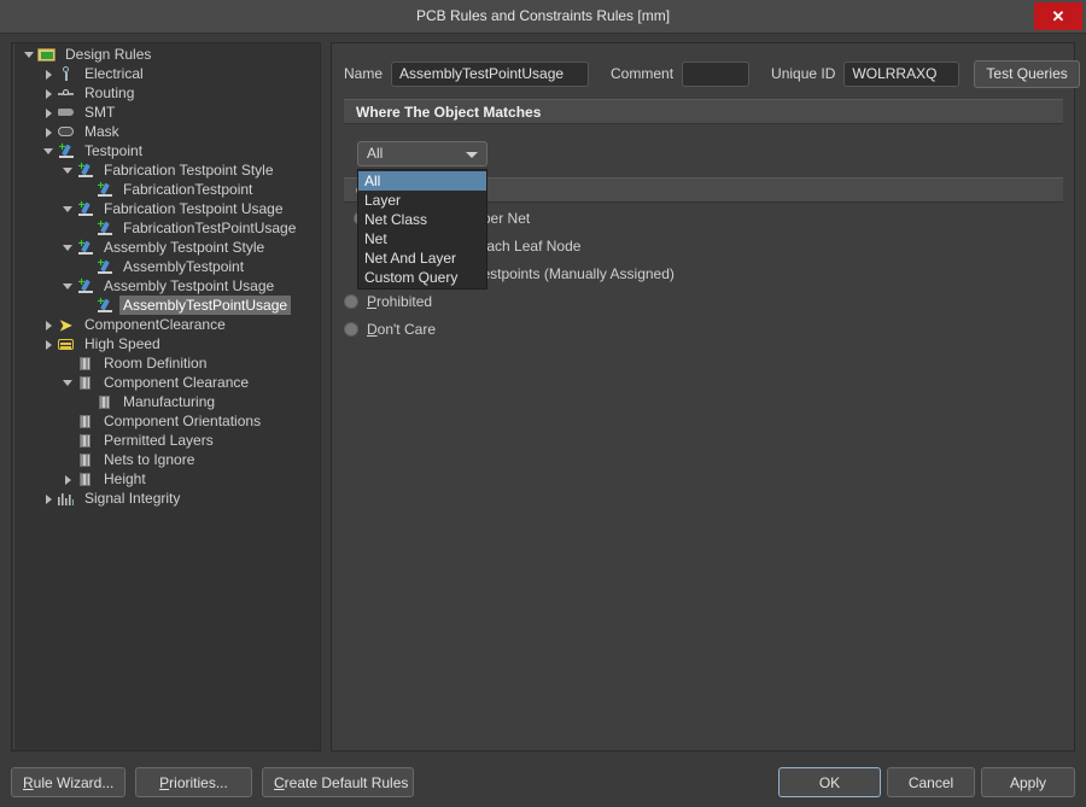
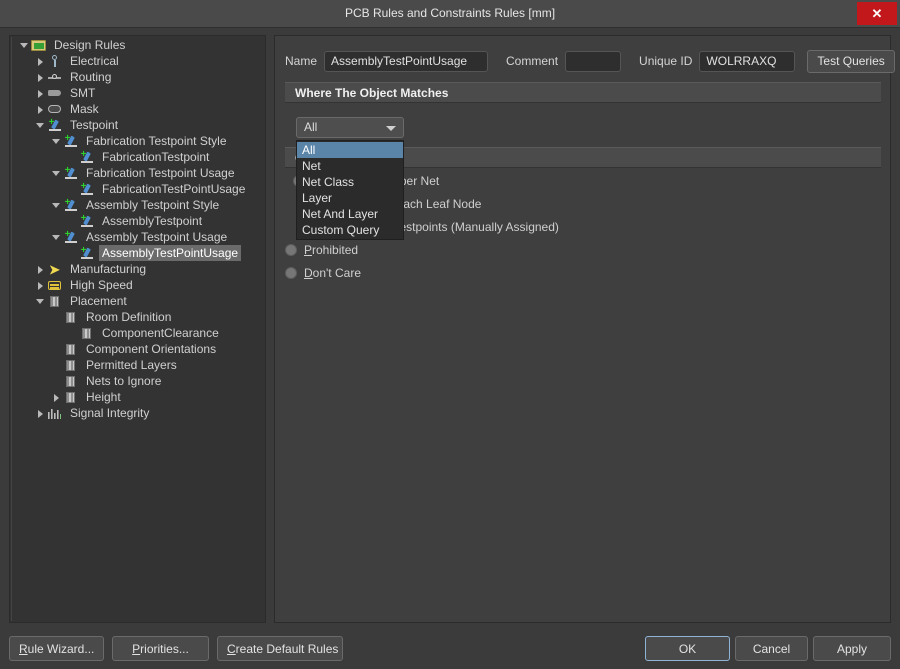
  PCB Rules and Constraints Rules [mm]
  ✕
  Design Rules
  Electrical
  Routing
  SMT
  Mask
  +
  Testpoint
  +
  Fabrication Testpoint Style
  +
  FabricationTestpoint
  +
  Fabrication Testpoint Usage
  +
  FabricationTestPointUsage
  +
  Assembly Testpoint Style
  +
  AssemblyTestpoint
  +
  Assembly Testpoint Usage
  +
  AssemblyTestPointUsage
  ➤
- ComponentClearance
+ Manufacturing
  High Speed
+ Placement
  Room Definition
- Component Clearance
- Manufacturing
+ ComponentClearance
  Component Orientations
  Permitted Layers
  Nets to Ignore
  Height
  Signal Integrity
  Name
  AssemblyTestPointUsage
  Comment
  Unique ID
  WOLRRAXQ
  Test Queries
  Where The Object Matches
  stpoints (Manually Assigned)
  Prohibited
  Don't Care
  All
  All
- Layer
+ Net
  Net Class
- Net
+ Layer
  Net And Layer
  Custom Query
  Rule Wizard...
  Priorities...
  Create Default Rules
  OK
  Cancel
  Apply
